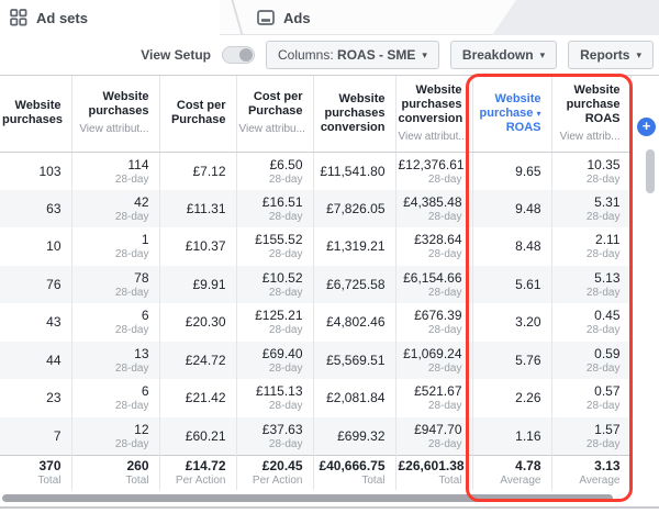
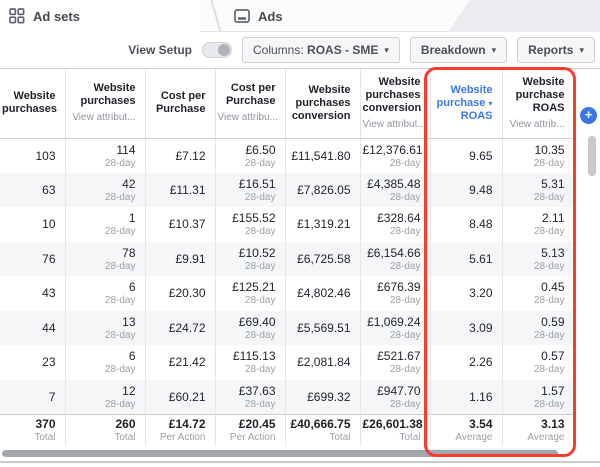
  Ad sets
  Ads
  View Setup
  Columns: ROAS - SME
  ▾
  Breakdown
  ▾
  Reports
  ▾
  Website purchases	Website purchasesView attribut...	Cost per Purchase	Cost per PurchaseView attribu...	Website purchases conversion	Website purchases conversionView attribut..	Website purchase ▾ROAS	Website purchase ROASView attrib...
  103	11428-day	£7.12	£6.5028-day	£11,541.80	£12,376.6128-day	9.65	10.3528-day
  63	4228-day	£11.31	£16.5128-day	£7,826.05	£4,385.4828-day	9.48	5.3128-day
  10	128-day	£10.37	£155.5228-day	£1,319.21	£328.6428-day	8.48	2.1128-day
  76	7828-day	£9.91	£10.5228-day	£6,725.58	£6,154.6628-day	5.61	5.1328-day
  43	628-day	£20.30	£125.2128-day	£4,802.46	£676.3928-day	3.20	0.4528-day
- 44	1328-day	£24.72	£69.4028-day	£5,569.51	£1,069.2428-day	5.76	0.5928-day
+ 44	1328-day	£24.72	£69.4028-day	£5,569.51	£1,069.2428-day	3.09	0.5928-day
  23	628-day	£21.42	£115.1328-day	£2,081.84	£521.6728-day	2.26	0.5728-day
  7	1228-day	£60.21	£37.6328-day	£699.32	£947.7028-day	1.16	1.5728-day
- 370Total	260Total	£14.72Per Action	£20.45Per Action	£40,666.75Total	£26,601.38Total	4.78Average	3.13Average
+ 370Total	260Total	£14.72Per Action	£20.45Per Action	£40,666.75Total	£26,601.38Total	3.54Average	3.13Average
  +
